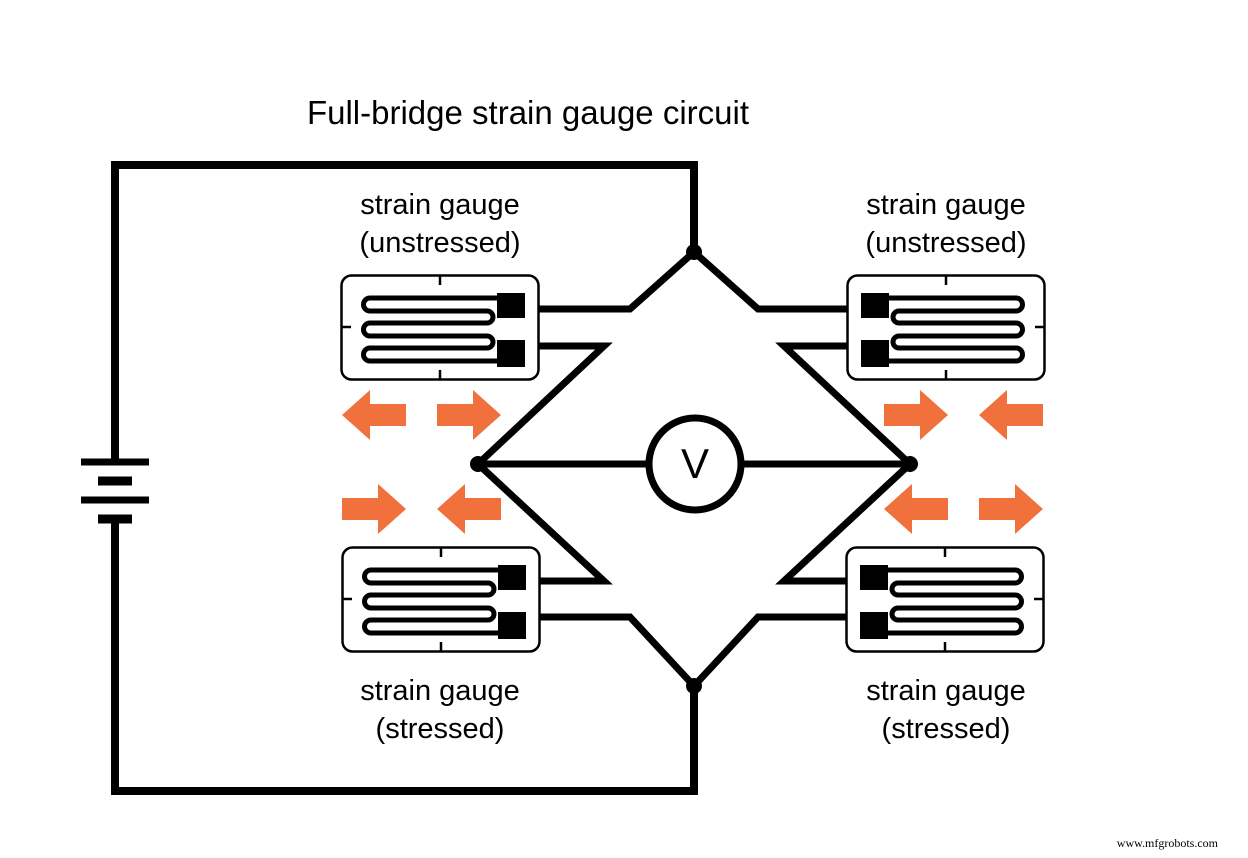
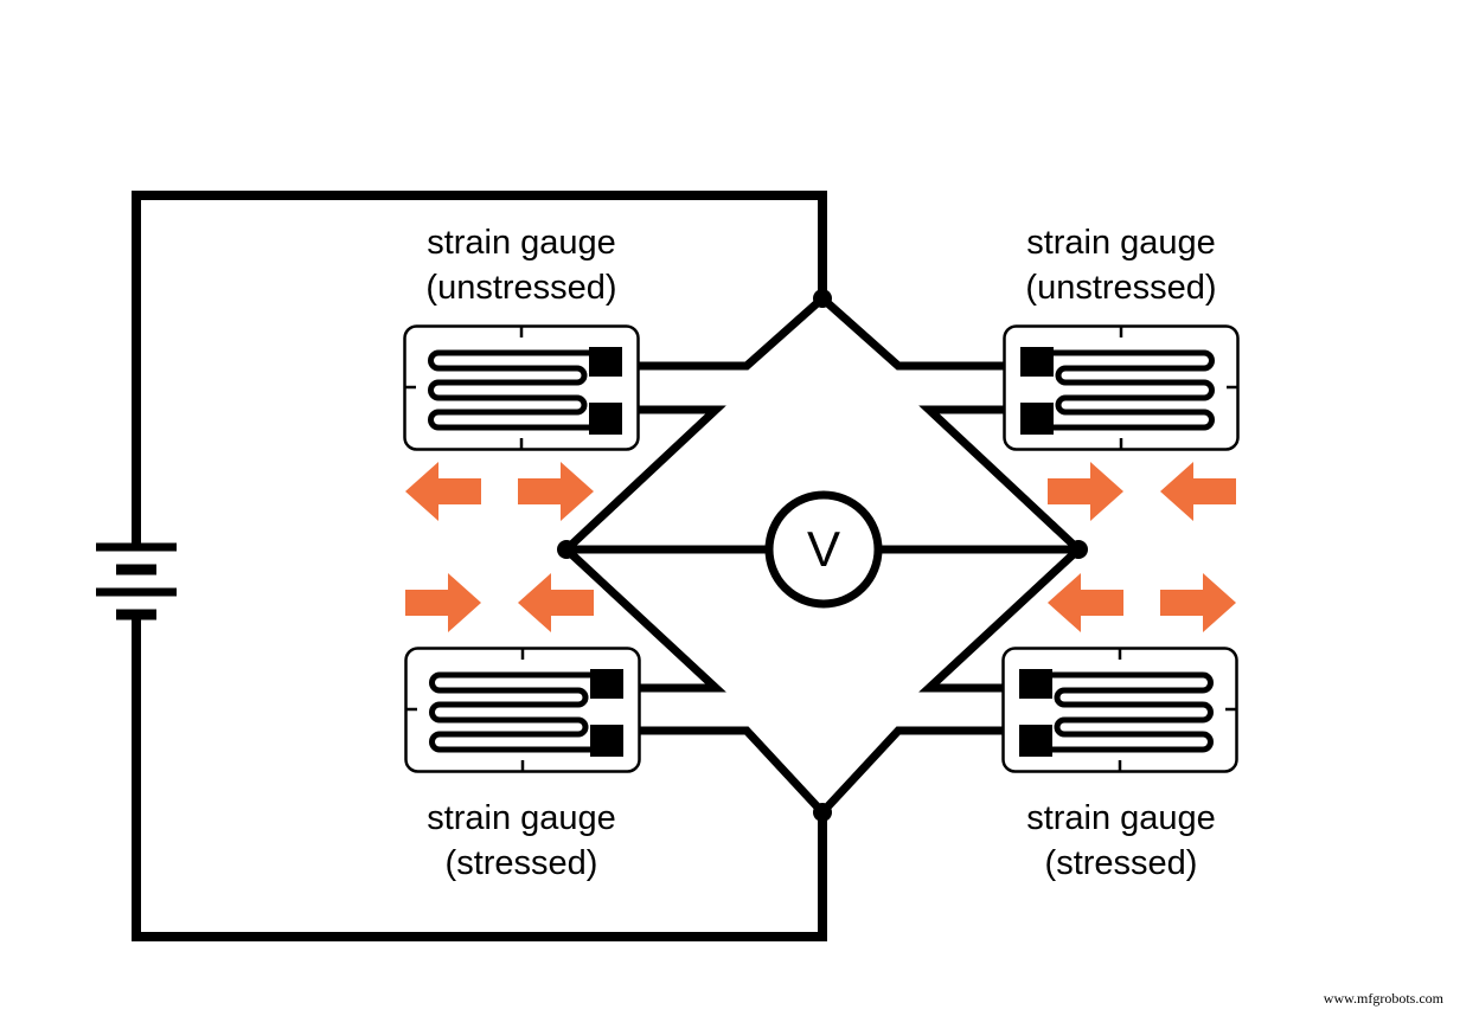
- Full-bridge strain gauge circuit
  strain gauge
  (unstressed)
  strain gauge
  (unstressed)
  strain gauge
  (stressed)
  strain gauge
  (stressed)
  V
  www.mfgrobots.com
